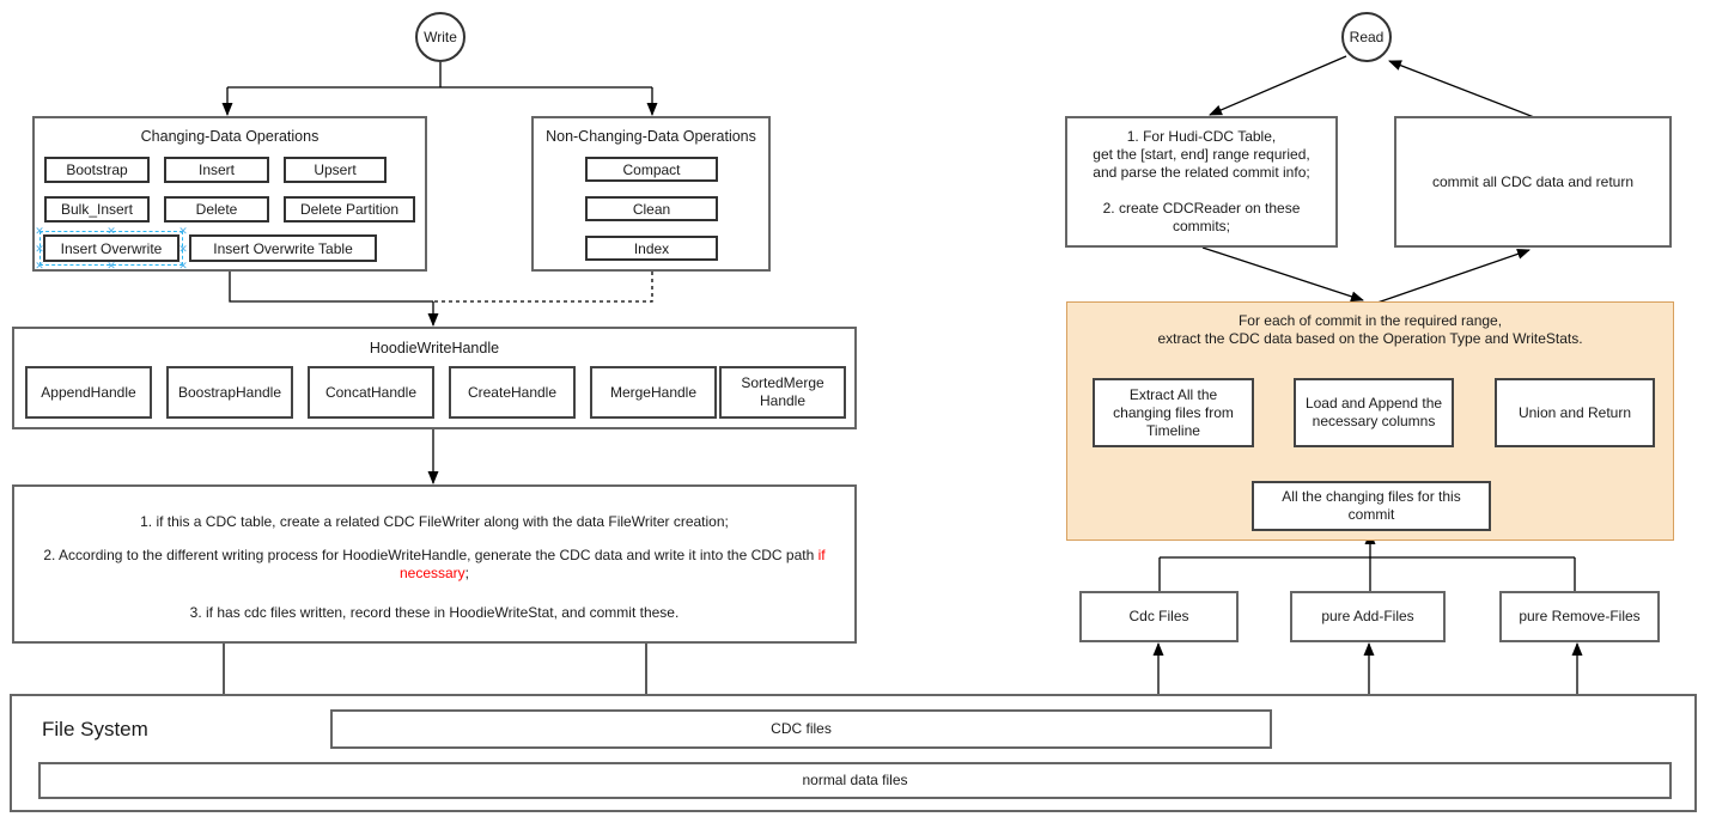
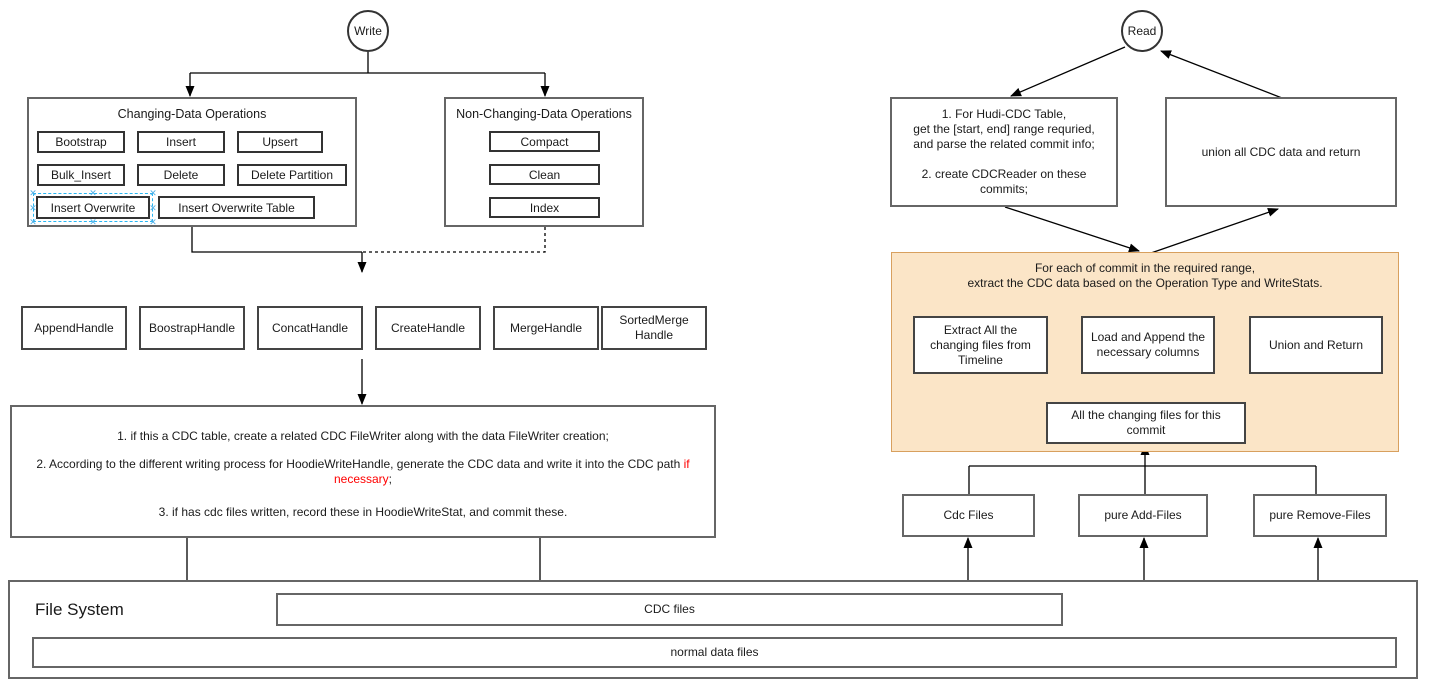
  Write
  Changing-Data Operations
  Bootstrap
  Insert
  Upsert
  Bulk_Insert
  Delete
  Delete Partition
  Insert Overwrite
  Insert Overwrite Table
  ✕
  ✕
  ✕
  ✕
  ✕
  ✕
  ✕
  ✕
  Non-Changing-Data Operations
  Compact
  Clean
  Index
- HoodieWriteHandle
  AppendHandle
  BoostrapHandle
  ConcatHandle
  CreateHandle
  MergeHandle
  SortedMerge
  Handle
  1. if this a CDC table, create a related CDC FileWriter along with the data FileWriter creation;
  2. According to the different writing process for HoodieWriteHandle, generate the CDC data and write it into the CDC path if necessary;
  3. if has cdc files written, record these in HoodieWriteStat, and commit these.
  Read
  1. For Hudi-CDC Table,
  get the [start, end] range requried,
  and parse the related commit info;
  2. create CDCReader on these
  commits;
- commit all CDC data and return
+ union all CDC data and return
  For each of commit in the required range,
  extract the CDC data based on the Operation Type and WriteStats.
  Extract All the
  changing files from
  Timeline
  Load and Append the
  necessary columns
  Union and Return
  All the changing files for this
  commit
  Cdc Files
  pure Add-Files
  pure Remove-Files
  File System
  CDC files
  normal data files
